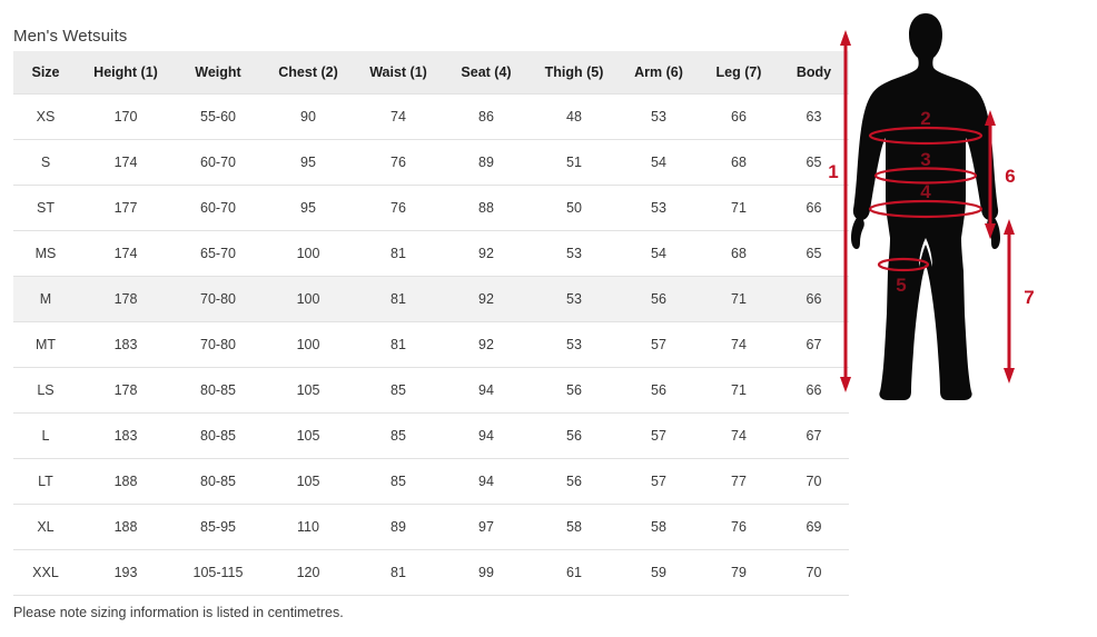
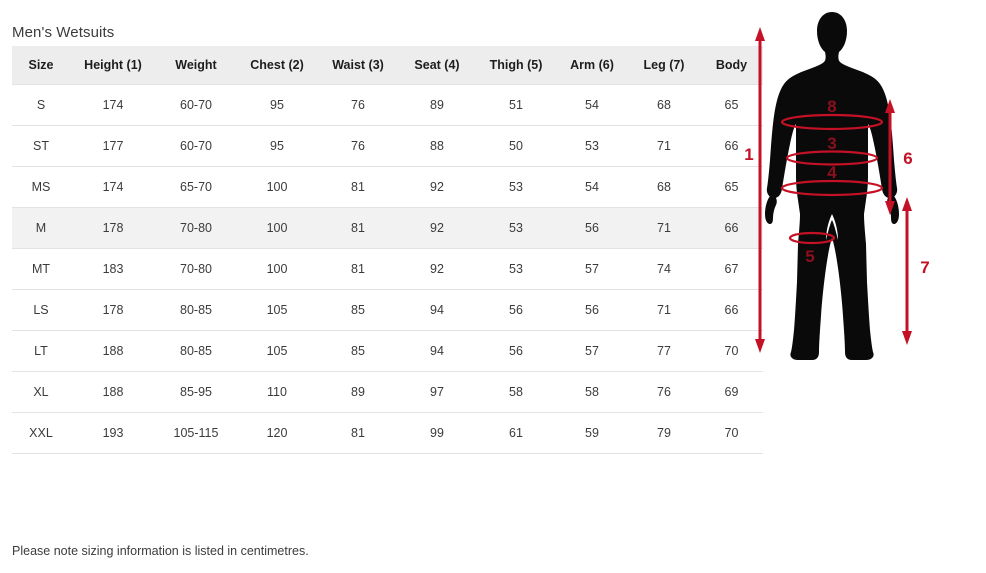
  Men's Wetsuits
- Size	Height (1)	Weight	Chest (2)	Waist (1)	Seat (4)	Thigh (5)	Arm (6)	Leg (7)	Body
+ Size	Height (1)	Weight	Chest (2)	Waist (3)	Seat (4)	Thigh (5)	Arm (6)	Leg (7)	Body
- XS	170	55-60	90	74	86	48	53	66	63
  S	174	60-70	95	76	89	51	54	68	65
  ST	177	60-70	95	76	88	50	53	71	66
  MS	174	65-70	100	81	92	53	54	68	65
  M	178	70-80	100	81	92	53	56	71	66
  MT	183	70-80	100	81	92	53	57	74	67
  LS	178	80-85	105	85	94	56	56	71	66
- L	183	80-85	105	85	94	56	57	74	67
  LT	188	80-85	105	85	94	56	57	77	70
  XL	188	85-95	110	89	97	58	58	76	69
  XXL	193	105-115	120	81	99	61	59	79	70
  Please note sizing information is listed in centimetres.
  1
- 2
+ 8
  3
  4
  5
  6
  7
